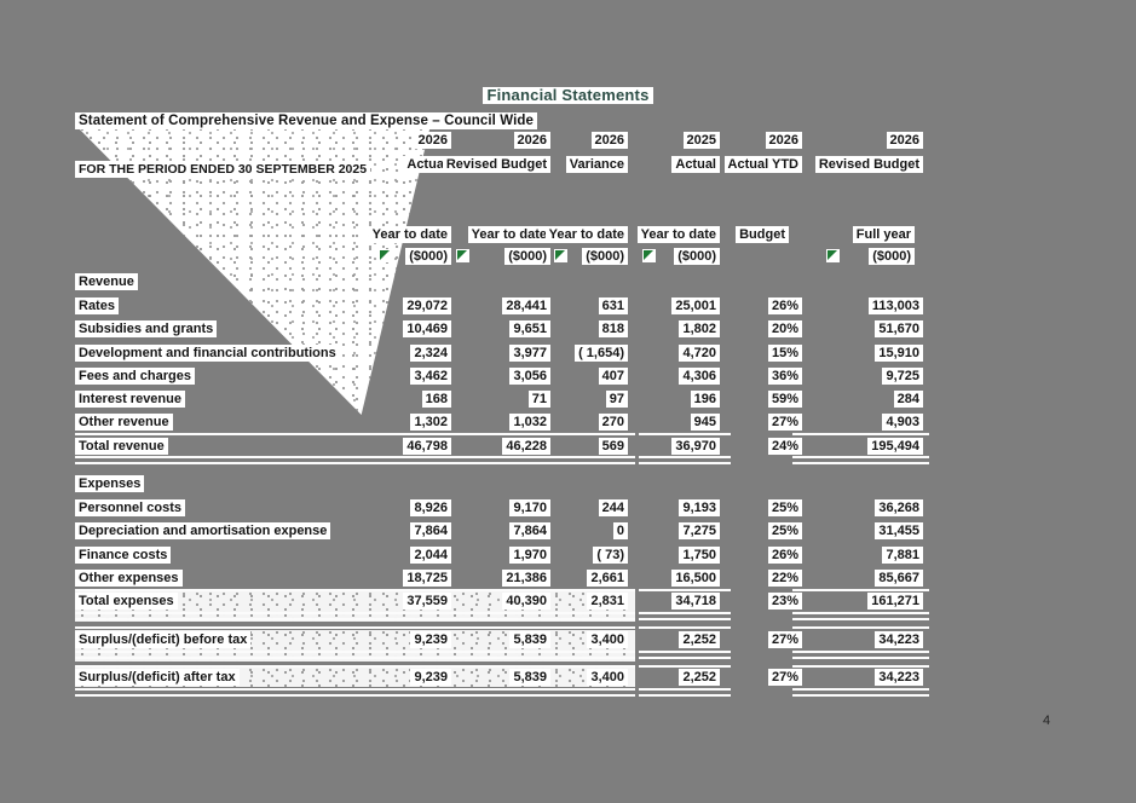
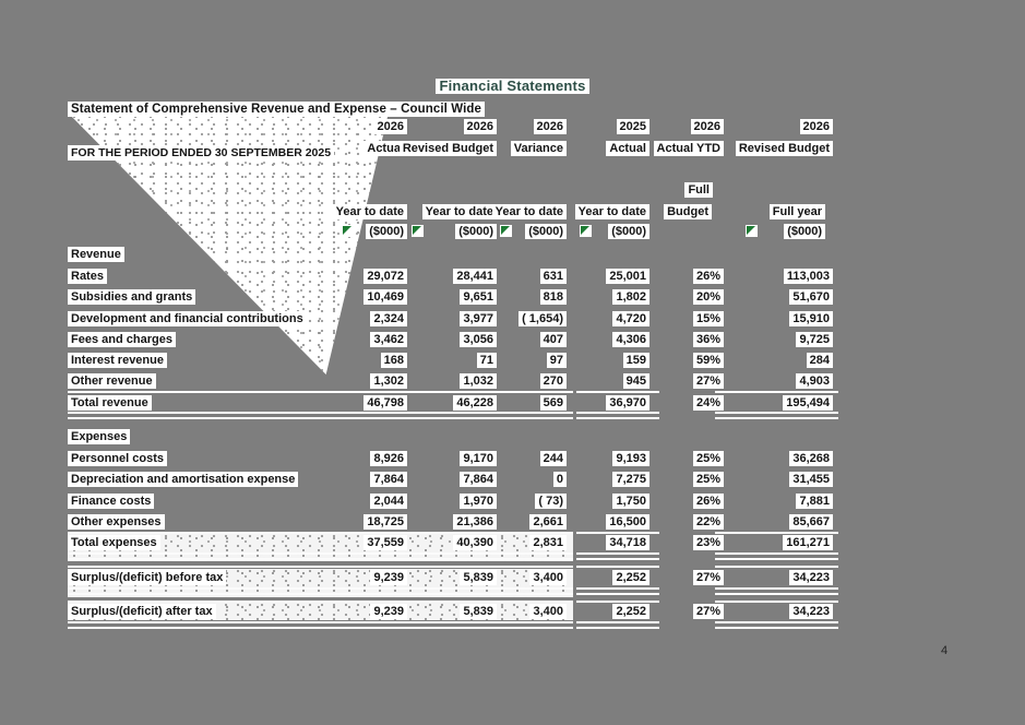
  Financial Statements
  Statement of Comprehensive Revenue and Expense – Council Wide
  FOR THE PERIOD ENDED 30 SEPTEMBER 2025
  2026
  2026
  2026
  2025
  2026
  2026
  Actua
  Revised Budget
  Variance
  Actual
  Actual YTD
  Revised Budget
+ Full
  Year to date
  Year to date
  Year to date
  Year to date
  Budget
  Full year
  ($000)
  ($000)
  ($000)
  ($000)
  ($000)
  Revenue
  Rates
  29,072
  28,441
  631
  25,001
  26%
  113,003
  Subsidies and grants
  10,469
  9,651
  818
  1,802
  20%
  51,670
  Development and financial contributions
  2,324
  3,977
  ( 1,654)
  4,720
  15%
  15,910
  Fees and charges
  3,462
  3,056
  407
  4,306
  36%
  9,725
  Interest revenue
  168
  71
  97
- 196
+ 159
  59%
  284
  Other revenue
  1,302
  1,032
  270
  945
  27%
  4,903
  Total revenue
  46,798
  46,228
  569
  36,970
  24%
  195,494
  Expenses
  Personnel costs
  8,926
  9,170
  244
  9,193
  25%
  36,268
  Depreciation and amortisation expense
  7,864
  7,864
  0
  7,275
  25%
  31,455
  Finance costs
  2,044
  1,970
  ( 73)
  1,750
  26%
  7,881
  Other expenses
  18,725
  21,386
  2,661
  16,500
  22%
  85,667
  Total expenses
  37,559
  40,390
  2,831
  34,718
  23%
  161,271
  Surplus/(deficit) before tax
  9,239
  5,839
  3,400
  2,252
  27%
  34,223
  Surplus/(deficit) after tax
  9,239
  5,839
  3,400
  2,252
  27%
  34,223
  4
